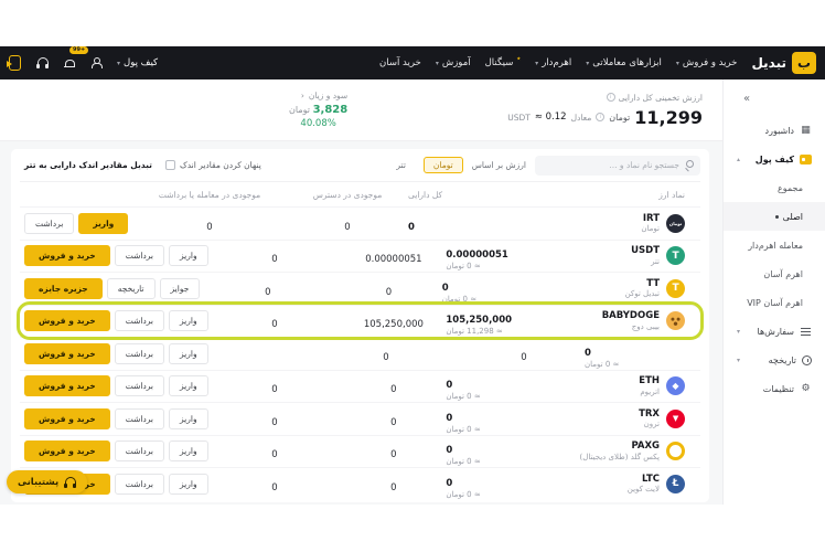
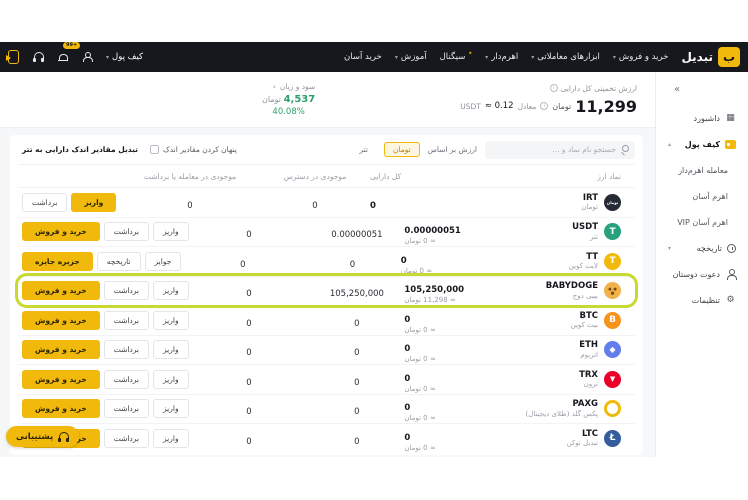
  ب
  تبدیل
  خرید و فروش
  ابزارهای معاملاتی
  اهرم‌دار
  ٭
  سیگنال
  آموزش
  خرید آسان
  کیف پول
  »
  ▦
  داشبورد
  کیف پول
- مجموع
- اصلی
  معامله اهرم‌دار
  اهرم آسان
  اهرم آسان VIP
- سفارشها
  تاریخچه
+ دعوت دوستان
  ⚙
  تنظیمات
  ارزش تخمینی کل دارایی
  11,299
  تومان
  معادل
  ≈ 0.12
  USDT
  سود و زیان
  ‹
- 3,828 تومان
+ 4,537 تومان
  40.08%
  ارزش بر اساس
  تومان
  تتر
  پنهان کردن مقادیر اندک
  تبدیل مقادیر اندک دارایی به تتر
  نماد ارز
  کل دارایی
  موجودی در دسترس
  موجودی در معامله یا برداشت
  IRT
  تومان
  0
  0
  0
  واریز
  برداشت
  T
  USDT
  تتر
  0.00000051
  ≈ 0 تومان
  0.00000051
  0
  واریز
  برداشت
  خرید و فروش
  T
  TT
- تبدیل توکن
+ لایت کوین
  0
  ≈ 0 تومان
  0
  0
  جوایز
  تاریخچه
  جزیره جایزه
  BABYDOGE
  بیبی دوج
  105,250,000
  ≈ 11,298 تومان
  105,250,000
  0
  واریز
  برداشت
  خرید و فروش
+ B
+ BTC
+ بیت کوین
  0
  ≈ 0 تومان
  0
  0
  واریز
  برداشت
  خرید و فروش
  ◆
  ETH
  اتریوم
  0
  ≈ 0 تومان
  0
  0
  واریز
  برداشت
  خرید و فروش
  ▼
  TRX
  ترون
  0
  ≈ 0 تومان
  0
  0
  واریز
  برداشت
  خرید و فروش
  PAXG
  پکس گلد (طلای دیجیتال)
  0
  ≈ 0 تومان
  0
  0
  واریز
  برداشت
  خرید و فروش
  Ł
  LTC
- لایت کوین
+ تبدیل توکن
  0
  ≈ 0 تومان
  0
  0
  واریز
  برداشت
  پشتیبانی
